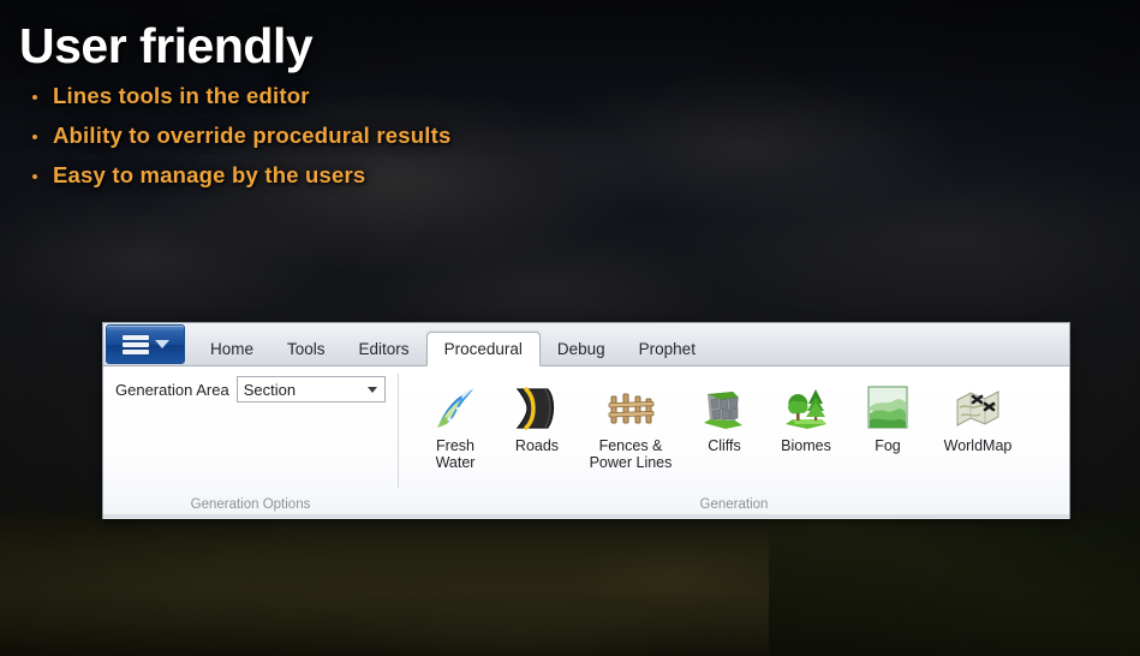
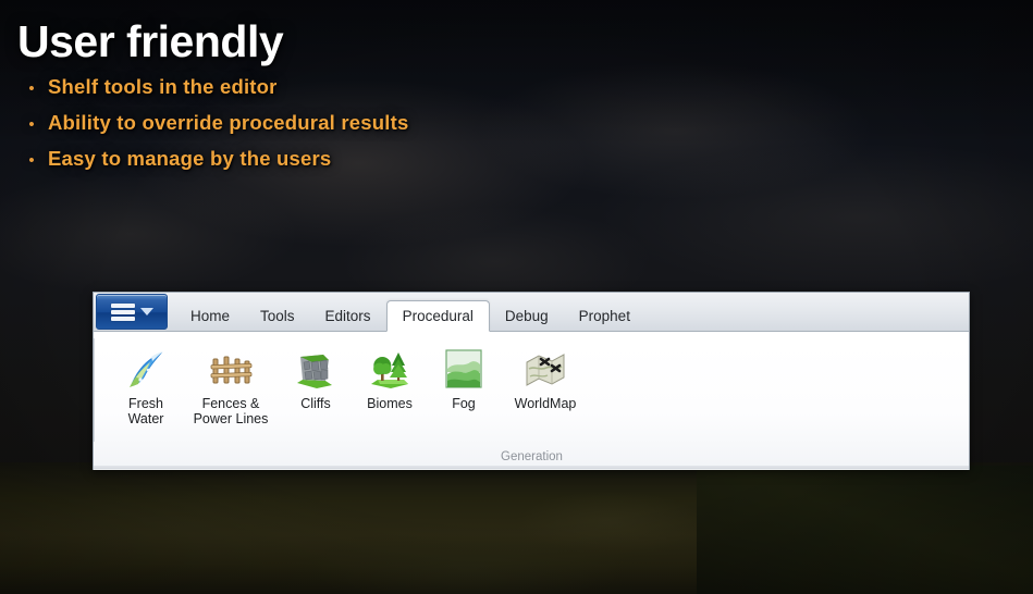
  User friendly
  •
- Lines tools in the editor
+ Shelf tools in the editor
  •
  Ability to override procedural results
  •
  Easy to manage by the users
  Home
  Tools
  Editors
  Procedural
  Debug
  Prophet
- Generation Area
- Section
- Generation Options
  Fresh
  Water
- Roads
  Fences &
  Power Lines
  Cliffs
  Biomes
  Fog
  WorldMap
  Generation
